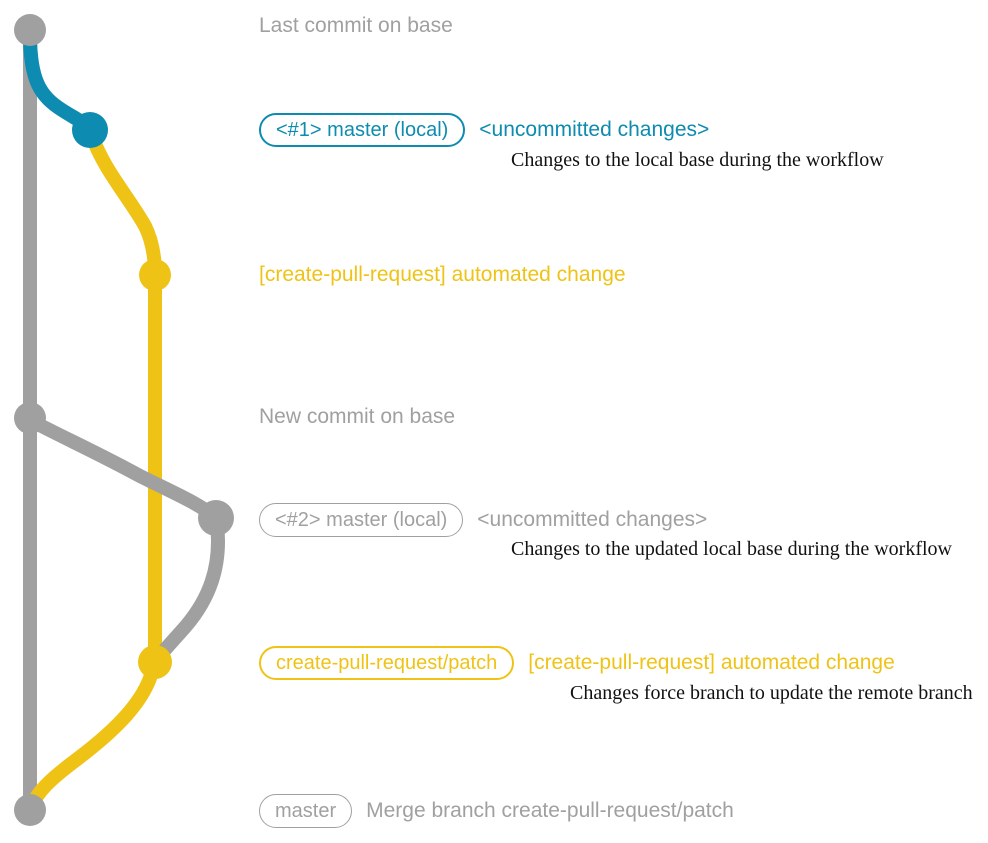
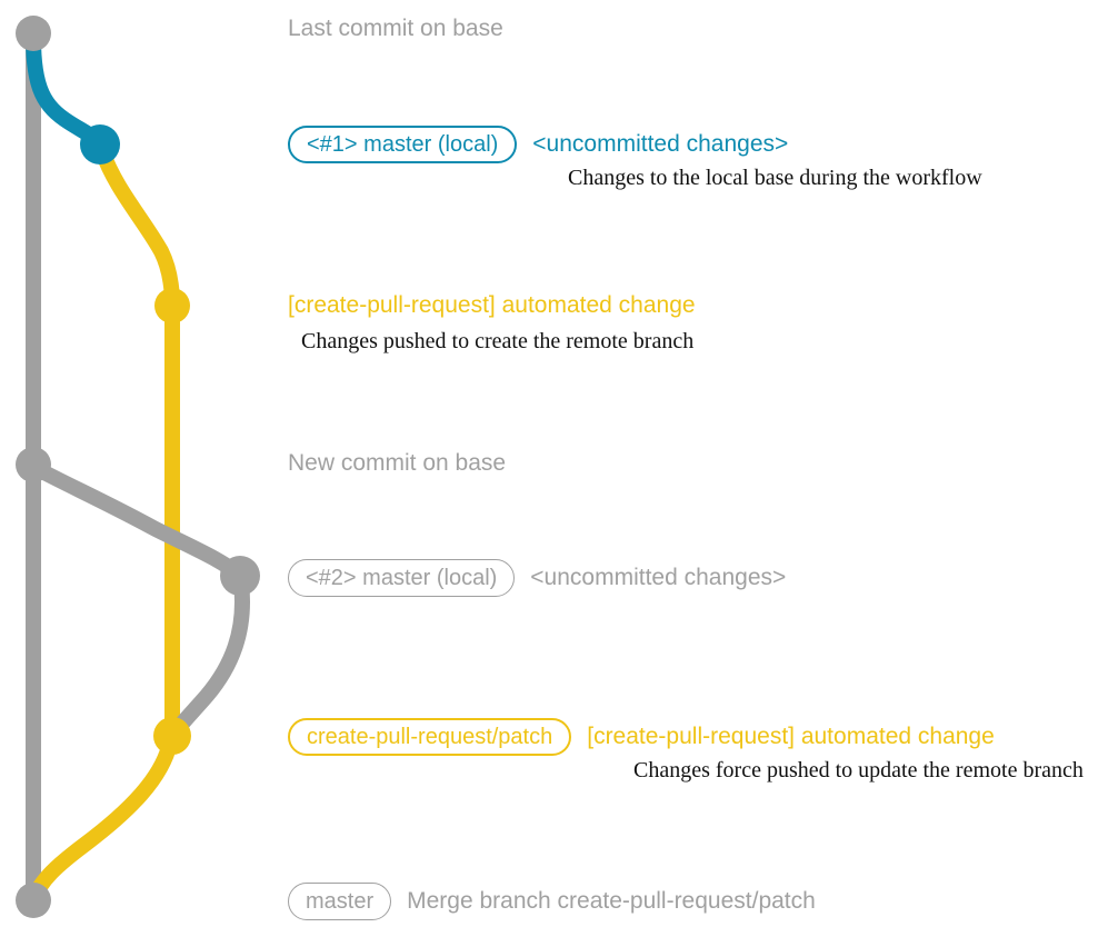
  Last commit on base
  <#1> master (local)
  <uncommitted changes>
  Changes to the local base during the workflow
  [create-pull-request] automated change
+ Changes pushed to create the remote branch
  New commit on base
  <#2> master (local)
  <uncommitted changes>
- Changes to the updated local base during the workflow
  create-pull-request/patch
  [create-pull-request] automated change
- Changes force branch to update the remote branch
+ Changes force pushed to update the remote branch
  master
  Merge branch create-pull-request/patch
